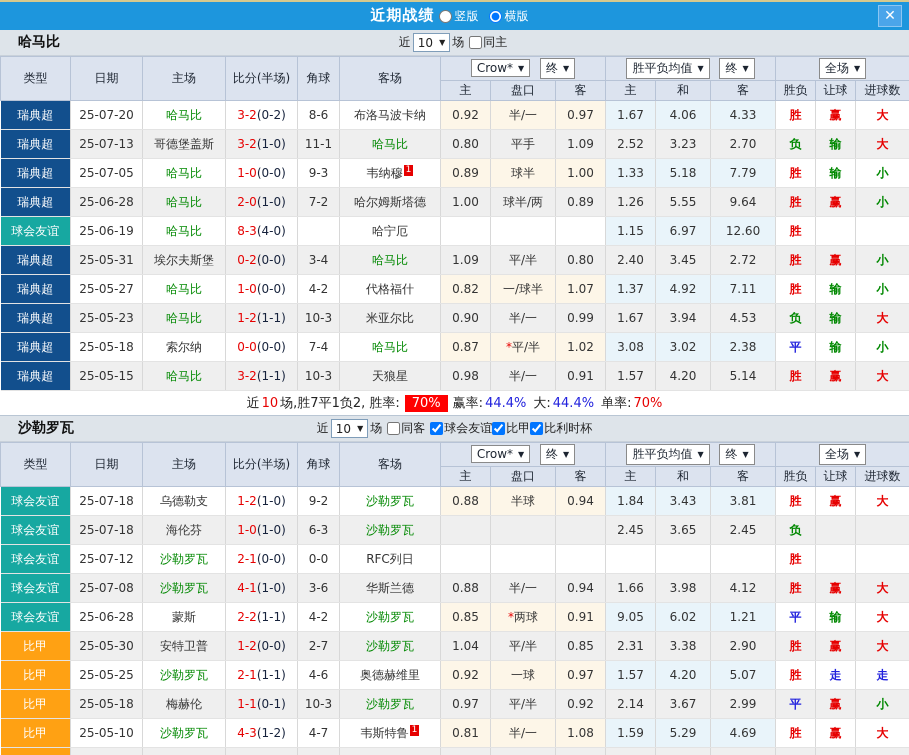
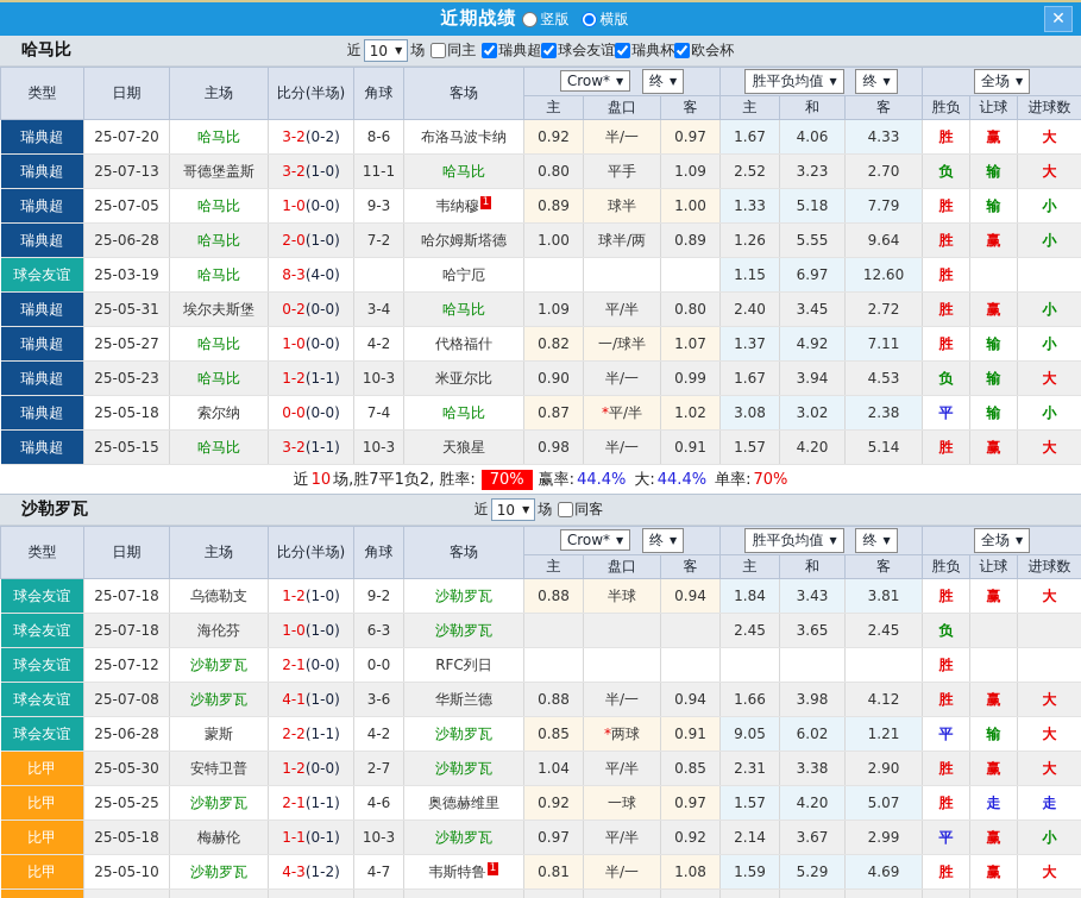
  近期战绩
  竖版
  横版
  ✕
  哈马比
  近
  10
  ▼
  场
  同主
+ 瑞典超 球会友谊 瑞典杯 欧会杯
  类型	日期	主场	比分(半场)	角球	客场	Crow* ▼ 终 ▼	胜平负均值 ▼ 终 ▼	全场 ▼
  主	盘口	客	主	和	客	胜负	让球	进球数
  瑞典超	25-07-20	哈马比	3-2(0-2)	8-6	布洛马波卡纳	0.92	半/一	0.97	1.67	4.06	4.33	胜	赢	大
  瑞典超	25-07-13	哥德堡盖斯	3-2(1-0)	11-1	哈马比	0.80	平手	1.09	2.52	3.23	2.70	负	输	大
  瑞典超	25-07-05	哈马比	1-0(0-0)	9-3	韦纳穆 1	0.89	球半	1.00	1.33	5.18	7.79	胜	输	小
  瑞典超	25-06-28	哈马比	2-0(1-0)	7-2	哈尔姆斯塔德	1.00	球半/两	0.89	1.26	5.55	9.64	胜	赢	小
- 球会友谊	25-06-19	哈马比	8-3(4-0)		哈宁厄				1.15	6.97	12.60	胜
+ 球会友谊	25-03-19	哈马比	8-3(4-0)		哈宁厄				1.15	6.97	12.60	胜
  瑞典超	25-05-31	埃尔夫斯堡	0-2(0-0)	3-4	哈马比	1.09	平/半	0.80	2.40	3.45	2.72	胜	赢	小
  瑞典超	25-05-27	哈马比	1-0(0-0)	4-2	代格福什	0.82	一/球半	1.07	1.37	4.92	7.11	胜	输	小
  瑞典超	25-05-23	哈马比	1-2(1-1)	10-3	米亚尔比	0.90	半/一	0.99	1.67	3.94	4.53	负	输	大
  瑞典超	25-05-18	索尔纳	0-0(0-0)	7-4	哈马比	0.87	*平/半	1.02	3.08	3.02	2.38	平	输	小
  瑞典超	25-05-15	哈马比	3-2(1-1)	10-3	天狼星	0.98	半/一	0.91	1.57	4.20	5.14	胜	赢	大
  近
  10
  场,胜7平1负2, 胜率:
  70%
  赢率:
  44.4%
  大:
  44.4%
  单率:
  70%
  沙勒罗瓦
  近
  10
  ▼
  场
  同客
- 球会友谊 比甲 比利时杯
  类型	日期	主场	比分(半场)	角球	客场	Crow* ▼ 终 ▼	胜平负均值 ▼ 终 ▼	全场 ▼
  主	盘口	客	主	和	客	胜负	让球	进球数
  球会友谊	25-07-18	乌德勒支	1-2(1-0)	9-2	沙勒罗瓦	0.88	半球	0.94	1.84	3.43	3.81	胜	赢	大
  球会友谊	25-07-18	海伦芬	1-0(1-0)	6-3	沙勒罗瓦				2.45	3.65	2.45	负
  球会友谊	25-07-12	沙勒罗瓦	2-1(0-0)	0-0	RFC列日							胜
  球会友谊	25-07-08	沙勒罗瓦	4-1(1-0)	3-6	华斯兰德	0.88	半/一	0.94	1.66	3.98	4.12	胜	赢	大
  球会友谊	25-06-28	蒙斯	2-2(1-1)	4-2	沙勒罗瓦	0.85	*两球	0.91	9.05	6.02	1.21	平	输	大
  比甲	25-05-30	安特卫普	1-2(0-0)	2-7	沙勒罗瓦	1.04	平/半	0.85	2.31	3.38	2.90	胜	赢	大
  比甲	25-05-25	沙勒罗瓦	2-1(1-1)	4-6	奥德赫维里	0.92	一球	0.97	1.57	4.20	5.07	胜	走	走
  比甲	25-05-18	梅赫伦	1-1(0-1)	10-3	沙勒罗瓦	0.97	平/半	0.92	2.14	3.67	2.99	平	赢	小
  比甲	25-05-10	沙勒罗瓦	4-3(1-2)	4-7	韦斯特鲁 1	0.81	半/一	1.08	1.59	5.29	4.69	胜	赢	大
